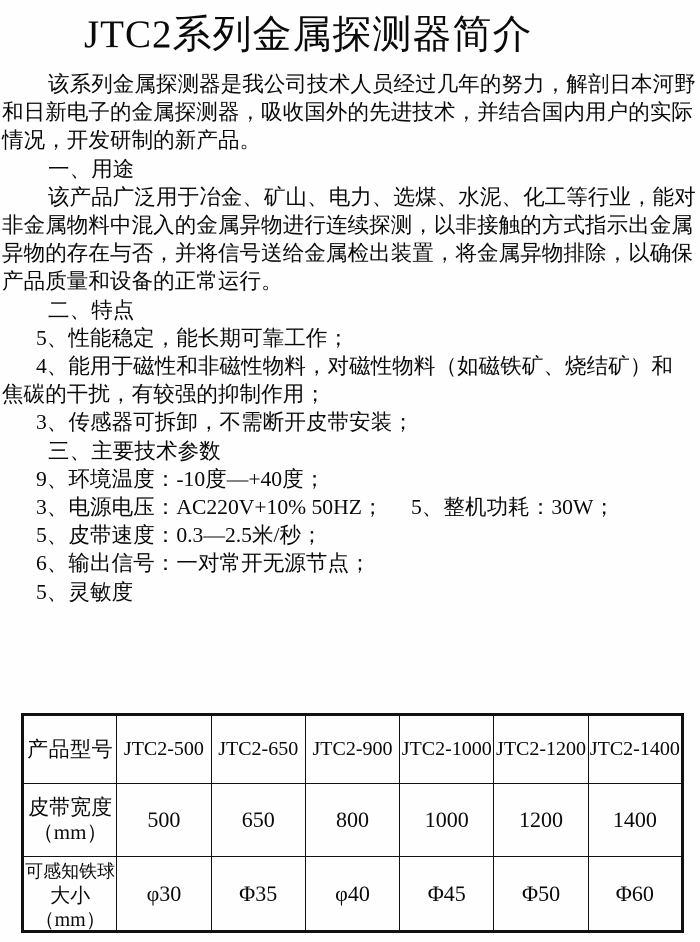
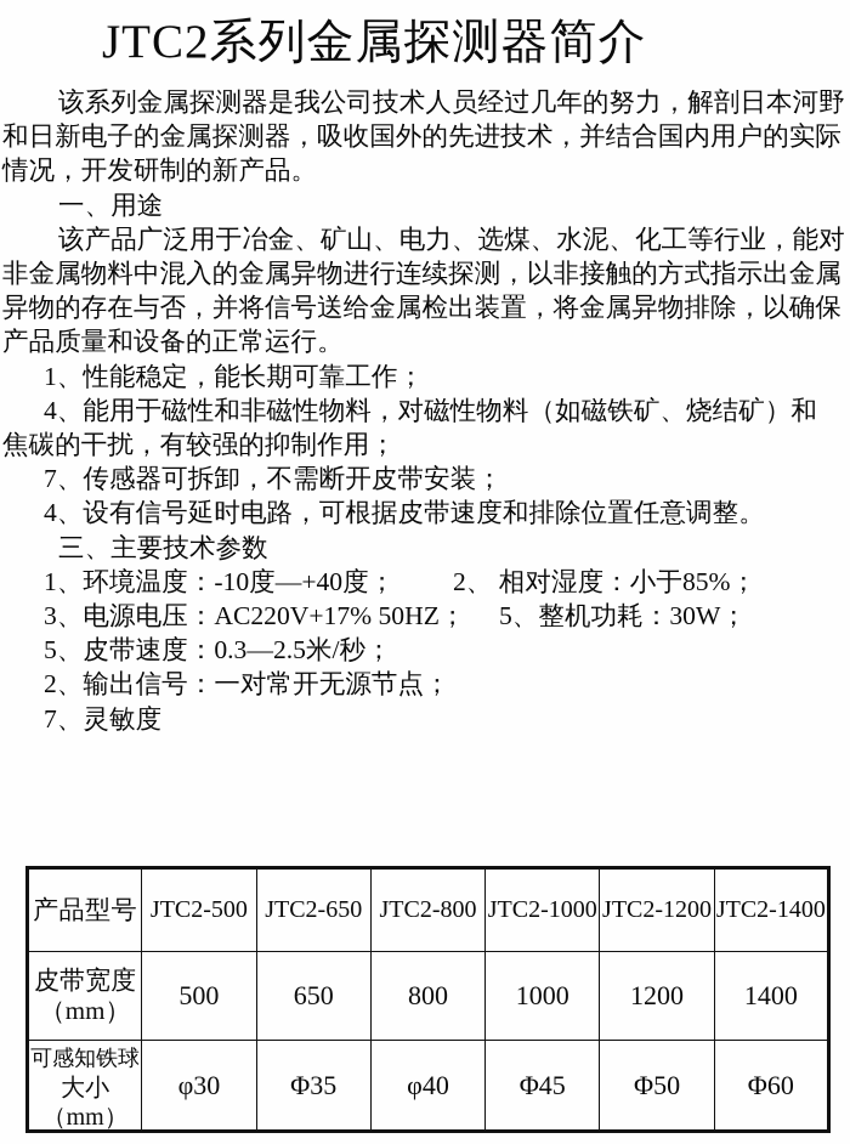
  JTC2系列金属探测器简介
  该系列金属探测器是我公司技术人员经过几年的努力，解剖日本河野
  和日新电子的金属探测器，吸收国外的先进技术，并结合国内用户的实际
  情况，开发研制的新产品。
  一、用途
  该产品广泛用于冶金、矿山、电力、选煤、水泥、化工等行业，能对
  非金属物料中混入的金属异物进行连续探测，以非接触的方式指示出金属
  异物的存在与否，并将信号送给金属检出装置，将金属异物排除，以确保
  产品质量和设备的正常运行。
- 二、特点
- 5、性能稳定，能长期可靠工作；
+ 1、性能稳定，能长期可靠工作；
  4、能用于磁性和非磁性物料，对磁性物料（如磁铁矿、烧结矿）和
  焦碳的干扰，有较强的抑制作用；
- 3、传感器可拆卸，不需断开皮带安装；
+ 7、传感器可拆卸，不需断开皮带安装；
+ 4、设有信号延时电路，可根据皮带速度和排除位置任意调整。
  三、主要技术参数
- 9、环境温度：-10度—+40度；
+ 1、环境温度：-10度—+40度；
+ 2、 相对湿度：小于85%；
- 3、电源电压：AC220V+10% 50HZ；
+ 3、电源电压：AC220V+17% 50HZ；
  5、整机功耗：30W；
  5、皮带速度：0.3—2.5米/秒；
- 6、输出信号：一对常开无源节点；
+ 2、输出信号：一对常开无源节点；
- 5、灵敏度
+ 7、灵敏度
- 产品型号	JTC2-500	JTC2-650	JTC2-900	JTC2-1000	JTC2-1200	JTC2-1400
+ 产品型号	JTC2-500	JTC2-650	JTC2-800	JTC2-1000	JTC2-1200	JTC2-1400
  皮带宽度 （mm）	500	650	800	1000	1200	1400
  可感知铁球 大小 （mm）	φ30	Φ35	φ40	Φ45	Φ50	Φ60
